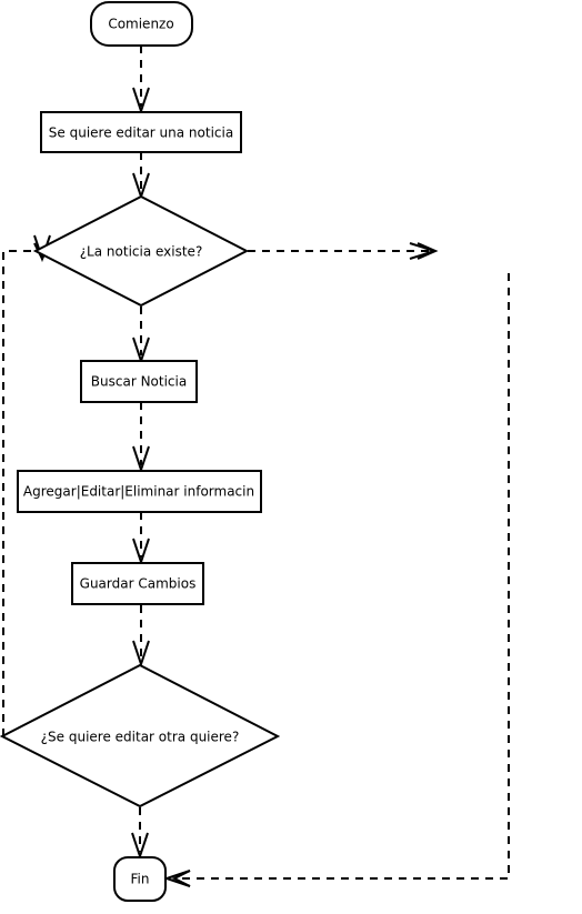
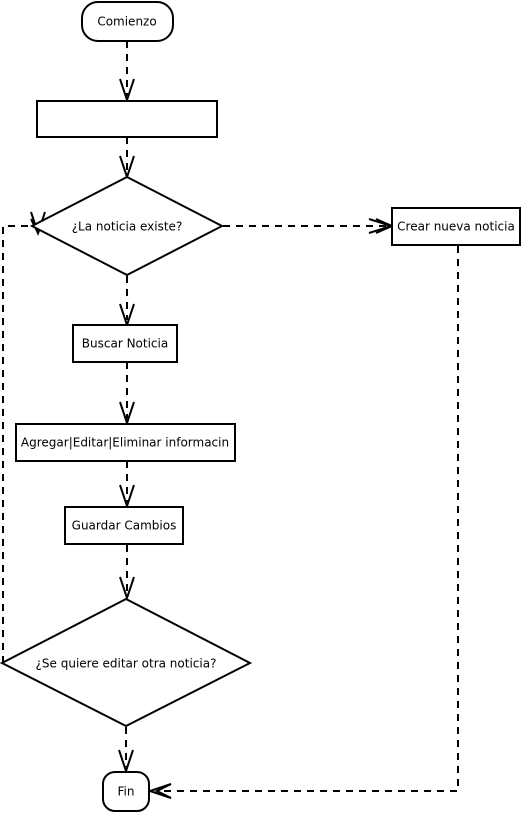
  Comienzo
- Se quiere editar una noticia
  ¿La noticia existe?
+ Crear nueva noticia
  Buscar Noticia
  Agregar|Editar|Eliminar informacin
  Guardar Cambios
- ¿Se quiere editar otra quiere?
+ ¿Se quiere editar otra noticia?
  Fin
